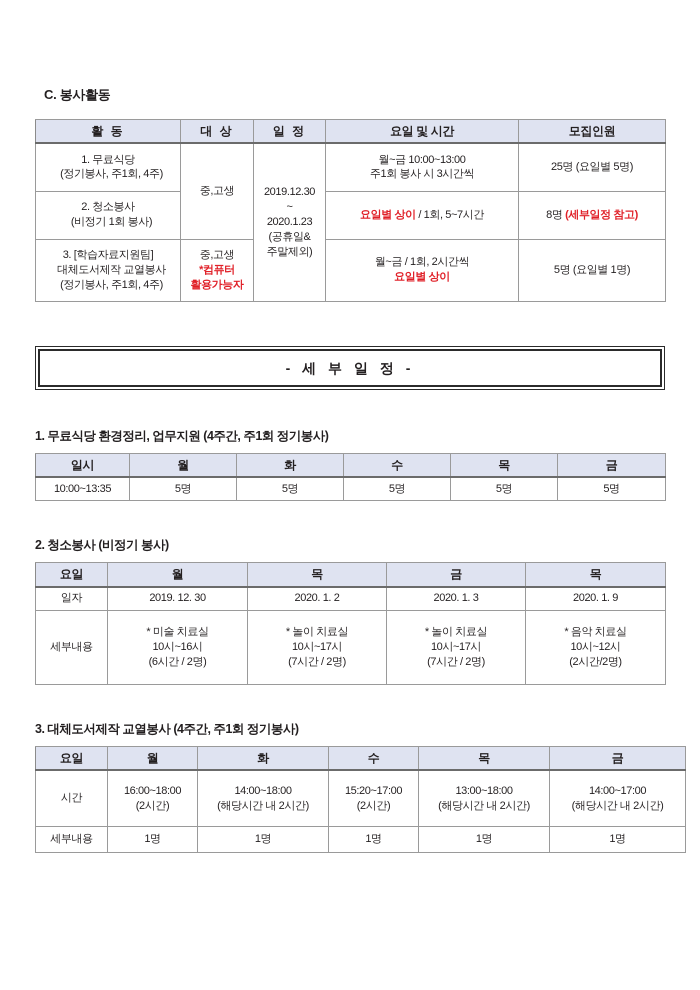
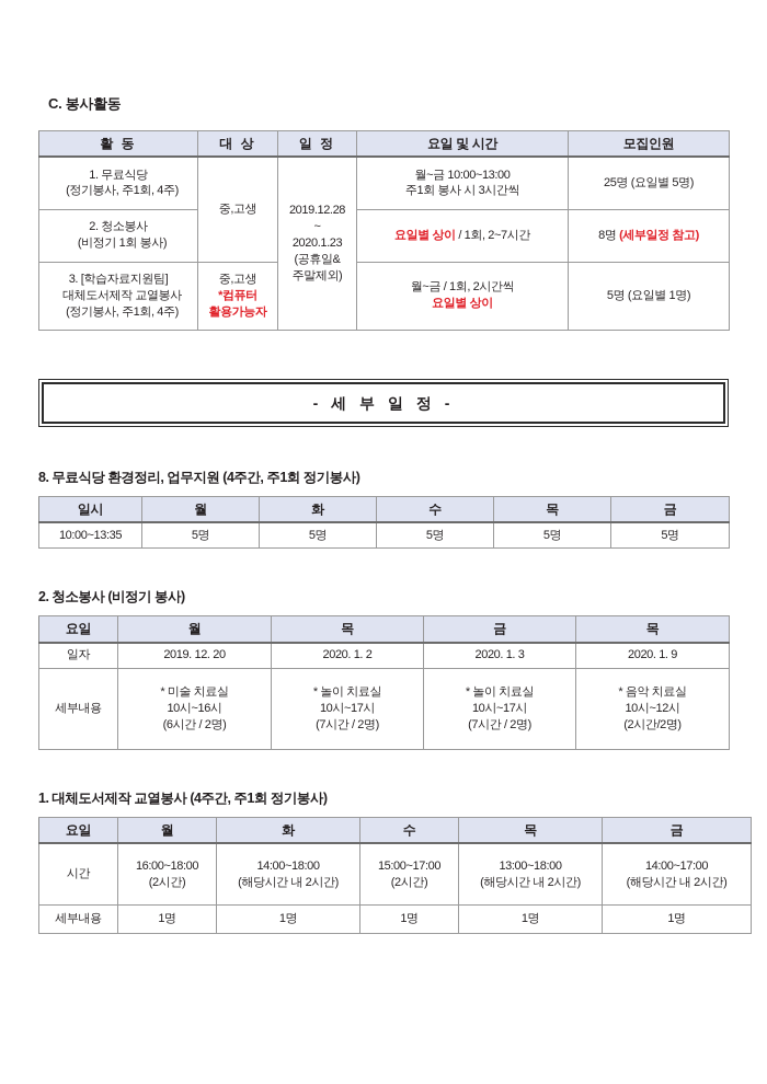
  C. 봉사활동
  활 동	대 상	일 정	요일 및 시간	모집인원
- 1. 무료식당 (정기봉사, 주1회, 4주)	중,고생	2019.12.30 ~ 2020.1.23 (공휴일& 주말제외)	월~금 10:00~13:00 주1회 봉사 시 3시간씩	25명 (요일별 5명)
+ 1. 무료식당 (정기봉사, 주1회, 4주)	중,고생	2019.12.28 ~ 2020.1.23 (공휴일& 주말제외)	월~금 10:00~13:00 주1회 봉사 시 3시간씩	25명 (요일별 5명)
- 2. 청소봉사 (비정기 1회 봉사)	요일별 상이 / 1회, 5~7시간	8명 (세부일정 참고)
+ 2. 청소봉사 (비정기 1회 봉사)	요일별 상이 / 1회, 2~7시간	8명 (세부일정 참고)
  3. [학습자료지원팀] 대체도서제작 교열봉사 (정기봉사, 주1회, 4주)	중,고생 *컴퓨터 활용가능자	월~금 / 1회, 2시간씩 요일별 상이	5명 (요일별 1명)
  - 세 부 일 정 -
- 1. 무료식당 환경정리, 업무지원 (4주간, 주1회 정기봉사)
+ 8. 무료식당 환경정리, 업무지원 (4주간, 주1회 정기봉사)
  일시	월	화	수	목	금
  10:00~13:35	5명	5명	5명	5명	5명
  2. 청소봉사 (비정기 봉사)
  요일	월	목	금	목
- 일자	2019. 12. 30	2020. 1. 2	2020. 1. 3	2020. 1. 9
+ 일자	2019. 12. 20	2020. 1. 2	2020. 1. 3	2020. 1. 9
  세부내용	* 미술 치료실 10시~16시 (6시간 / 2명)	* 놀이 치료실 10시~17시 (7시간 / 2명)	* 놀이 치료실 10시~17시 (7시간 / 2명)	* 음악 치료실 10시~12시 (2시간/2명)
- 3. 대체도서제작 교열봉사 (4주간, 주1회 정기봉사)
+ 1. 대체도서제작 교열봉사 (4주간, 주1회 정기봉사)
  요일	월	화	수	목	금
- 시간	16:00~18:00 (2시간)	14:00~18:00 (해당시간 내 2시간)	15:20~17:00 (2시간)	13:00~18:00 (해당시간 내 2시간)	14:00~17:00 (해당시간 내 2시간)
+ 시간	16:00~18:00 (2시간)	14:00~18:00 (해당시간 내 2시간)	15:00~17:00 (2시간)	13:00~18:00 (해당시간 내 2시간)	14:00~17:00 (해당시간 내 2시간)
  세부내용	1명	1명	1명	1명	1명
